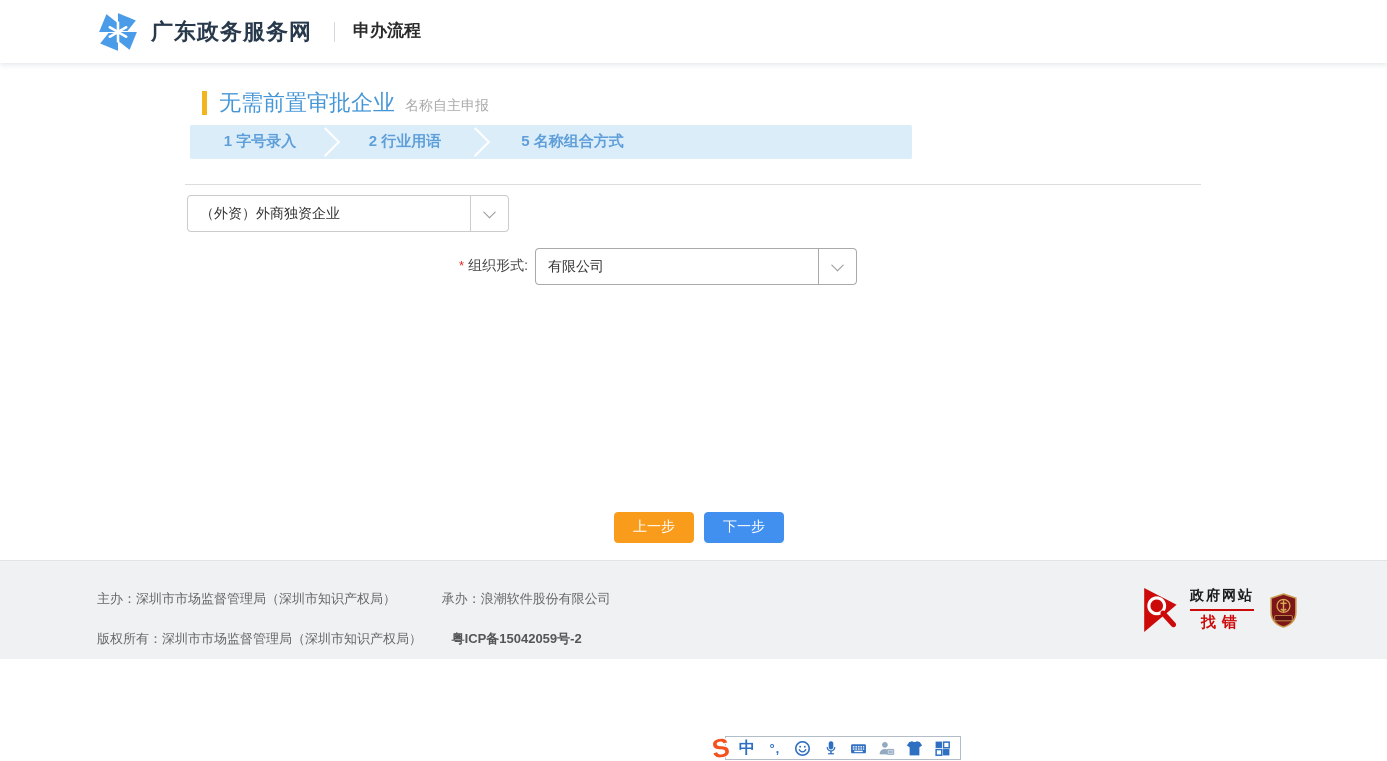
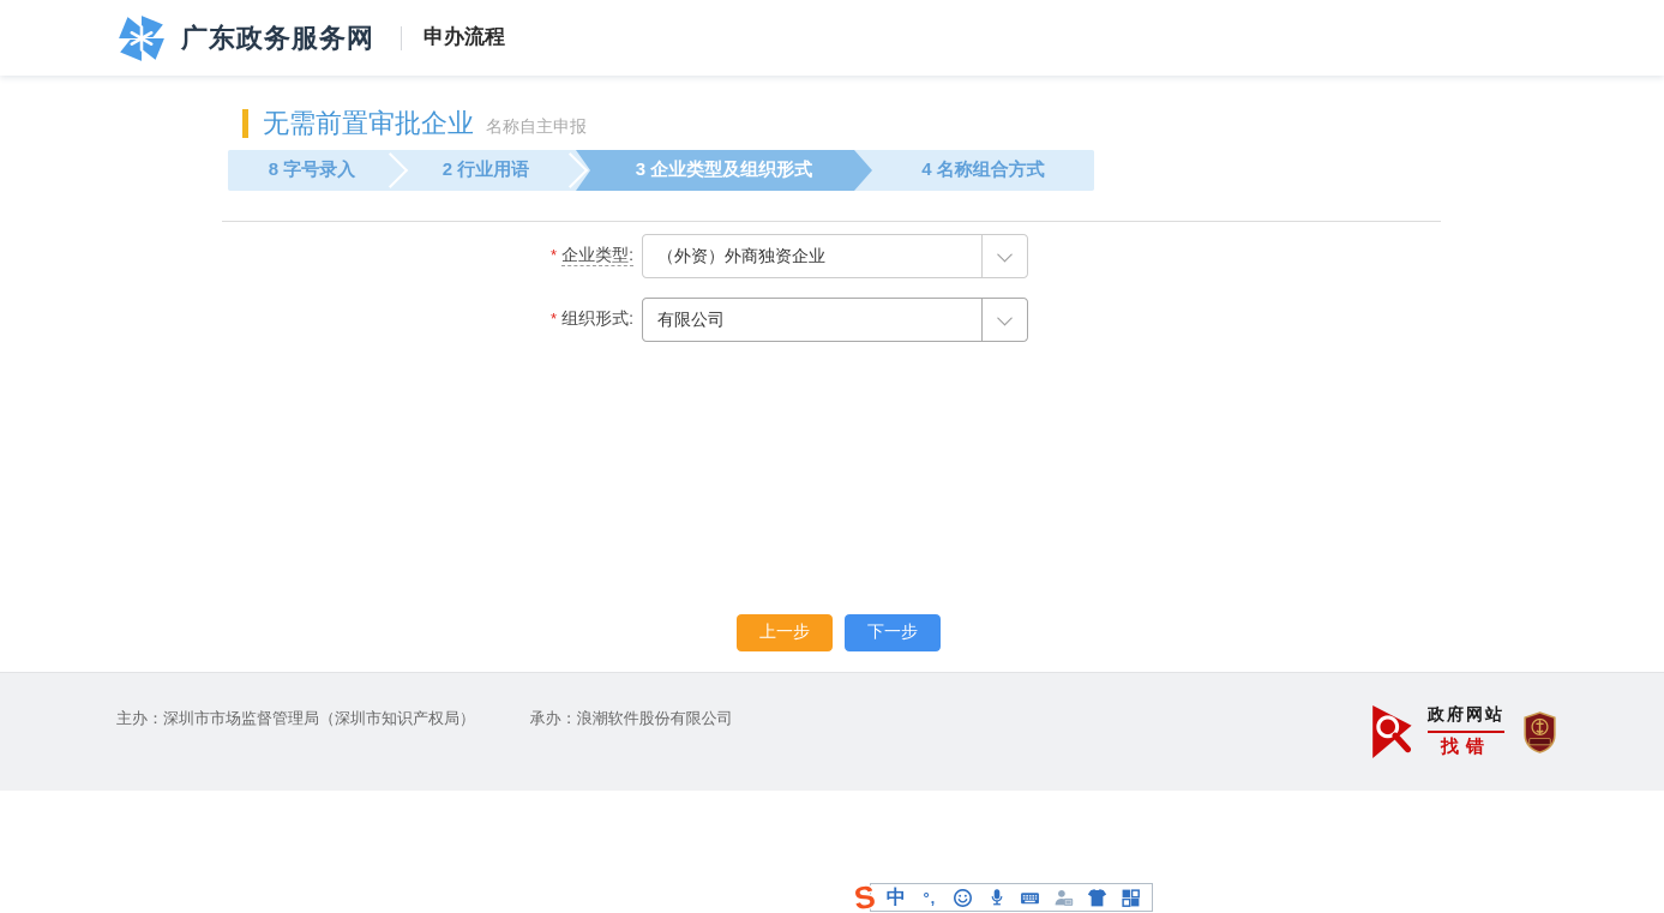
  广东政务服务网
  申办流程
  无需前置审批企业
  名称自主申报
- 1 字号录入
+ 8 字号录入
  2 行业用语
+ 3 企业类型及组织形式
- 5 名称组合方式
+ 4 名称组合方式
+ * 企业类型:
  （外资）外商独资企业
  * 组织形式:
  有限公司
  上一步
  下一步
  主办：深圳市市场监督管理局（深圳市知识产权局） 承办：浪潮软件股份有限公司
- 版权所有：深圳市市场监督管理局（深圳市知识产权局） 粤ICP备15042059号-2
  政府网站
  找错
  中
  °,
